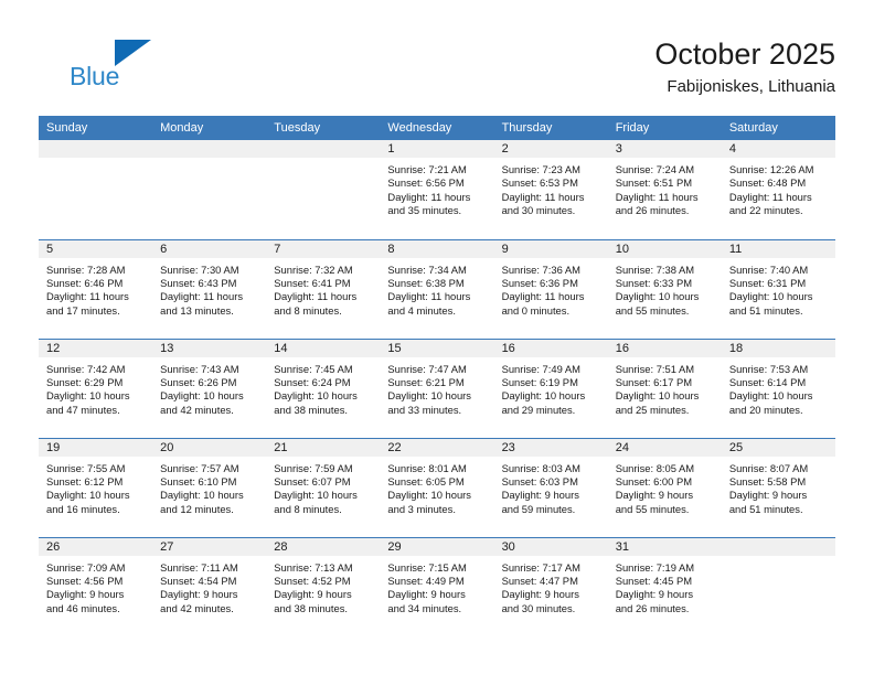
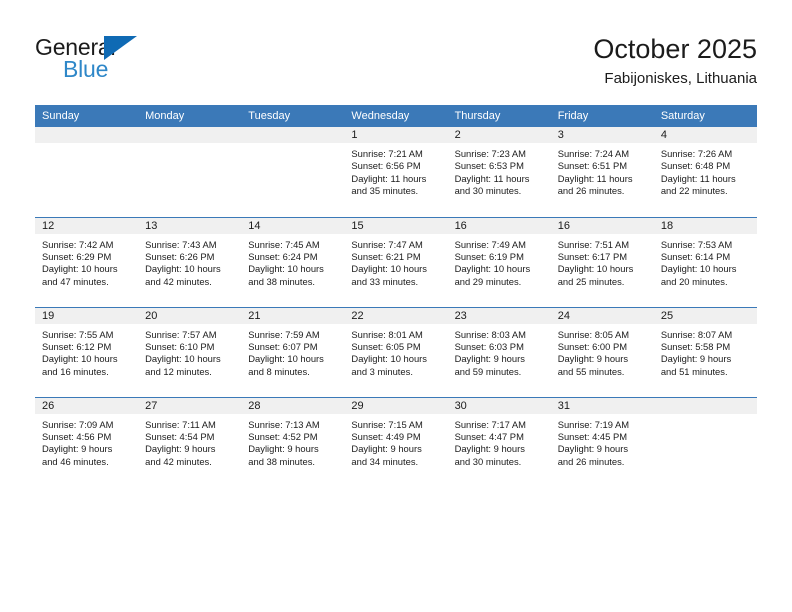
+ General
  Blue
  October 2025
  Fabijoniskes, Lithuania
  Sunday	Monday	Tuesday	Wednesday	Thursday	Friday	Saturday
- 			1Sunrise: 7:21 AMSunset: 6:56 PMDaylight: 11 hoursand 35 minutes.	2Sunrise: 7:23 AMSunset: 6:53 PMDaylight: 11 hoursand 30 minutes.	3Sunrise: 7:24 AMSunset: 6:51 PMDaylight: 11 hoursand 26 minutes.	4Sunrise: 12:26 AMSunset: 6:48 PMDaylight: 11 hoursand 22 minutes.
+ 			1Sunrise: 7:21 AMSunset: 6:56 PMDaylight: 11 hoursand 35 minutes.	2Sunrise: 7:23 AMSunset: 6:53 PMDaylight: 11 hoursand 30 minutes.	3Sunrise: 7:24 AMSunset: 6:51 PMDaylight: 11 hoursand 26 minutes.	4Sunrise: 7:26 AMSunset: 6:48 PMDaylight: 11 hoursand 22 minutes.
- 5Sunrise: 7:28 AMSunset: 6:46 PMDaylight: 11 hoursand 17 minutes.	6Sunrise: 7:30 AMSunset: 6:43 PMDaylight: 11 hoursand 13 minutes.	7Sunrise: 7:32 AMSunset: 6:41 PMDaylight: 11 hoursand 8 minutes.	8Sunrise: 7:34 AMSunset: 6:38 PMDaylight: 11 hoursand 4 minutes.	9Sunrise: 7:36 AMSunset: 6:36 PMDaylight: 11 hoursand 0 minutes.	10Sunrise: 7:38 AMSunset: 6:33 PMDaylight: 10 hoursand 55 minutes.	11Sunrise: 7:40 AMSunset: 6:31 PMDaylight: 10 hoursand 51 minutes.
  12Sunrise: 7:42 AMSunset: 6:29 PMDaylight: 10 hoursand 47 minutes.	13Sunrise: 7:43 AMSunset: 6:26 PMDaylight: 10 hoursand 42 minutes.	14Sunrise: 7:45 AMSunset: 6:24 PMDaylight: 10 hoursand 38 minutes.	15Sunrise: 7:47 AMSunset: 6:21 PMDaylight: 10 hoursand 33 minutes.	16Sunrise: 7:49 AMSunset: 6:19 PMDaylight: 10 hoursand 29 minutes.	16Sunrise: 7:51 AMSunset: 6:17 PMDaylight: 10 hoursand 25 minutes.	18Sunrise: 7:53 AMSunset: 6:14 PMDaylight: 10 hoursand 20 minutes.
  19Sunrise: 7:55 AMSunset: 6:12 PMDaylight: 10 hoursand 16 minutes.	20Sunrise: 7:57 AMSunset: 6:10 PMDaylight: 10 hoursand 12 minutes.	21Sunrise: 7:59 AMSunset: 6:07 PMDaylight: 10 hoursand 8 minutes.	22Sunrise: 8:01 AMSunset: 6:05 PMDaylight: 10 hoursand 3 minutes.	23Sunrise: 8:03 AMSunset: 6:03 PMDaylight: 9 hoursand 59 minutes.	24Sunrise: 8:05 AMSunset: 6:00 PMDaylight: 9 hoursand 55 minutes.	25Sunrise: 8:07 AMSunset: 5:58 PMDaylight: 9 hoursand 51 minutes.
  26Sunrise: 7:09 AMSunset: 4:56 PMDaylight: 9 hoursand 46 minutes.	27Sunrise: 7:11 AMSunset: 4:54 PMDaylight: 9 hoursand 42 minutes.	28Sunrise: 7:13 AMSunset: 4:52 PMDaylight: 9 hoursand 38 minutes.	29Sunrise: 7:15 AMSunset: 4:49 PMDaylight: 9 hoursand 34 minutes.	30Sunrise: 7:17 AMSunset: 4:47 PMDaylight: 9 hoursand 30 minutes.	31Sunrise: 7:19 AMSunset: 4:45 PMDaylight: 9 hoursand 26 minutes.
